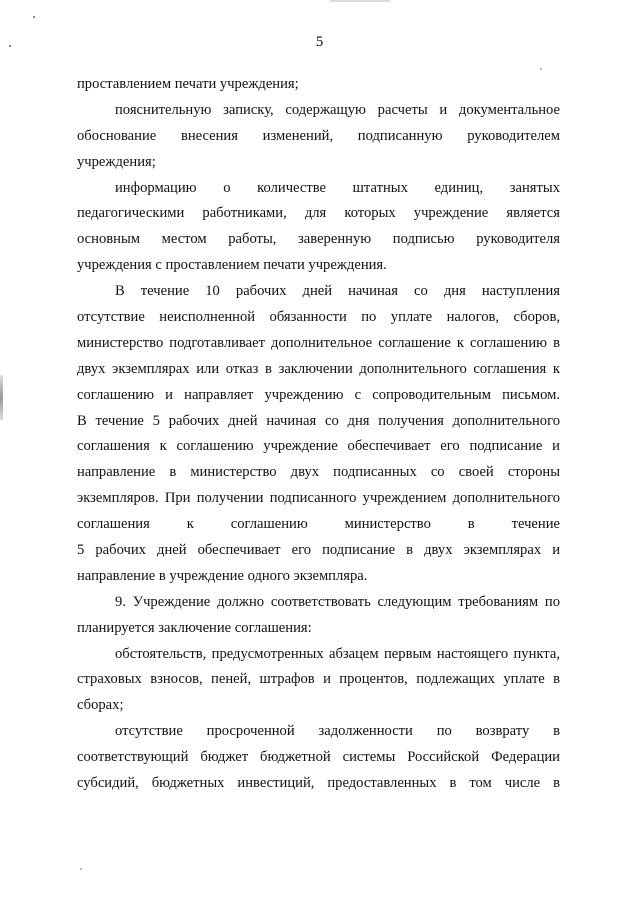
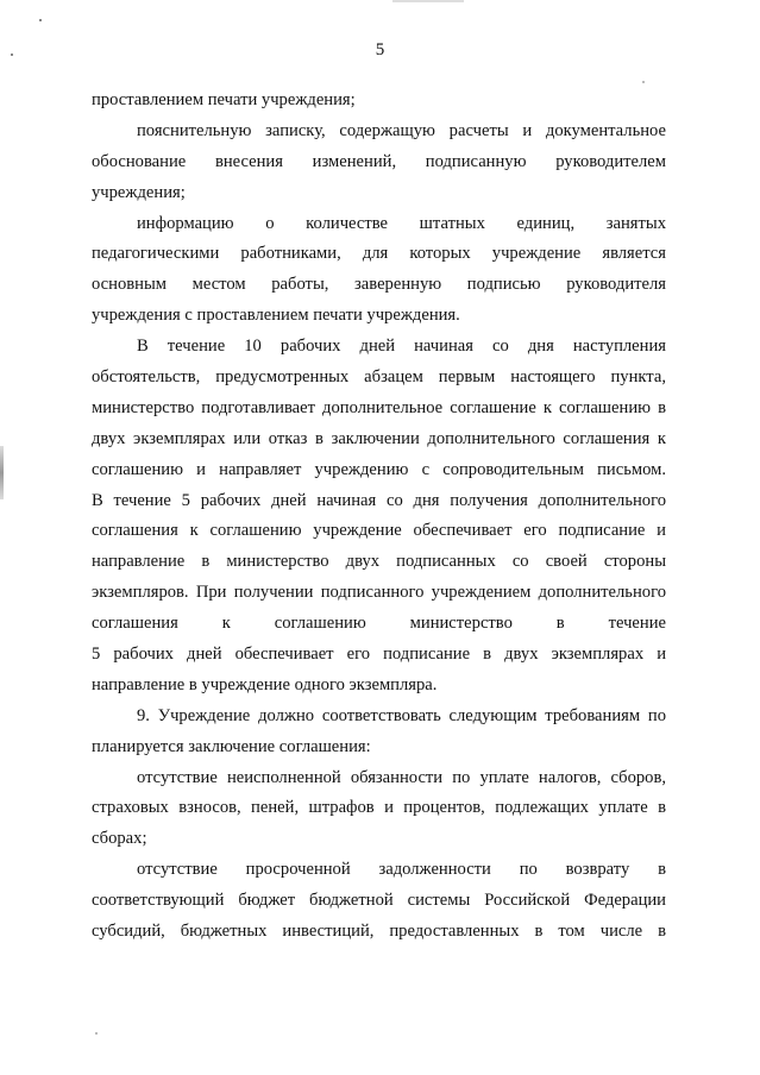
  5
  проставлением печати учреждения;
  пояснительную записку, содержащую расчеты и документальное
  обоснование внесения изменений, подписанную руководителем
  учреждения;
  информацию о количестве штатных единиц, занятых
  педагогическими работниками, для которых учреждение является
  основным местом работы, заверенную подписью руководителя
  учреждения с проставлением печати учреждения.
  В течение 10 рабочих дней начиная со дня наступления
- отсутствие неисполненной обязанности по уплате налогов, сборов,
+ обстоятельств, предусмотренных абзацем первым настоящего пункта,
  министерство подготавливает дополнительное соглашение к соглашению в
  двух экземплярах или отказ в заключении дополнительного соглашения к
  соглашению и направляет учреждению с сопроводительным письмом.
  В течение 5 рабочих дней начиная со дня получения дополнительного
  соглашения к соглашению учреждение обеспечивает его подписание и
  направление в министерство двух подписанных со своей стороны
  экземпляров. При получении подписанного учреждением дополнительного
  соглашения к соглашению министерство в течение
  5 рабочих дней обеспечивает его подписание в двух экземплярах и
  направление в учреждение одного экземпляра.
  9. Учреждение должно соответствовать следующим требованиям по
  планируется заключение соглашения:
- обстоятельств, предусмотренных абзацем первым настоящего пункта,
+ отсутствие неисполненной обязанности по уплате налогов, сборов,
  страховых взносов, пеней, штрафов и процентов, подлежащих уплате в
  сборах;
  отсутствие просроченной задолженности по возврату в
  соответствующий бюджет бюджетной системы Российской Федерации
  субсидий, бюджетных инвестиций, предоставленных в том числе в
